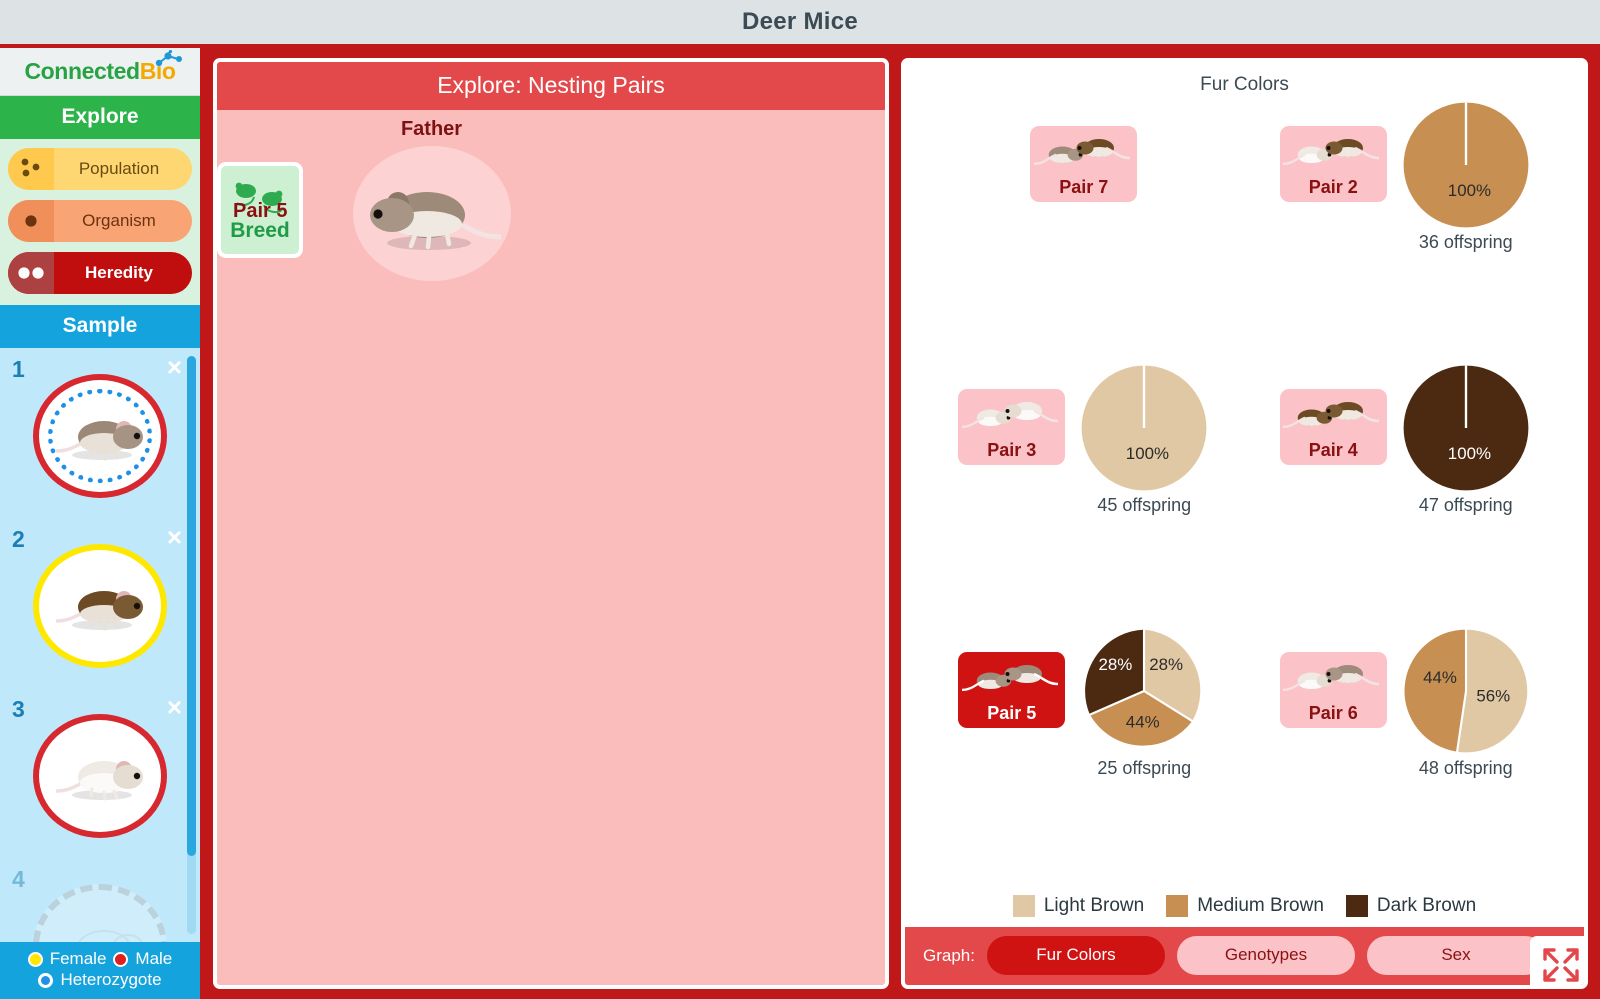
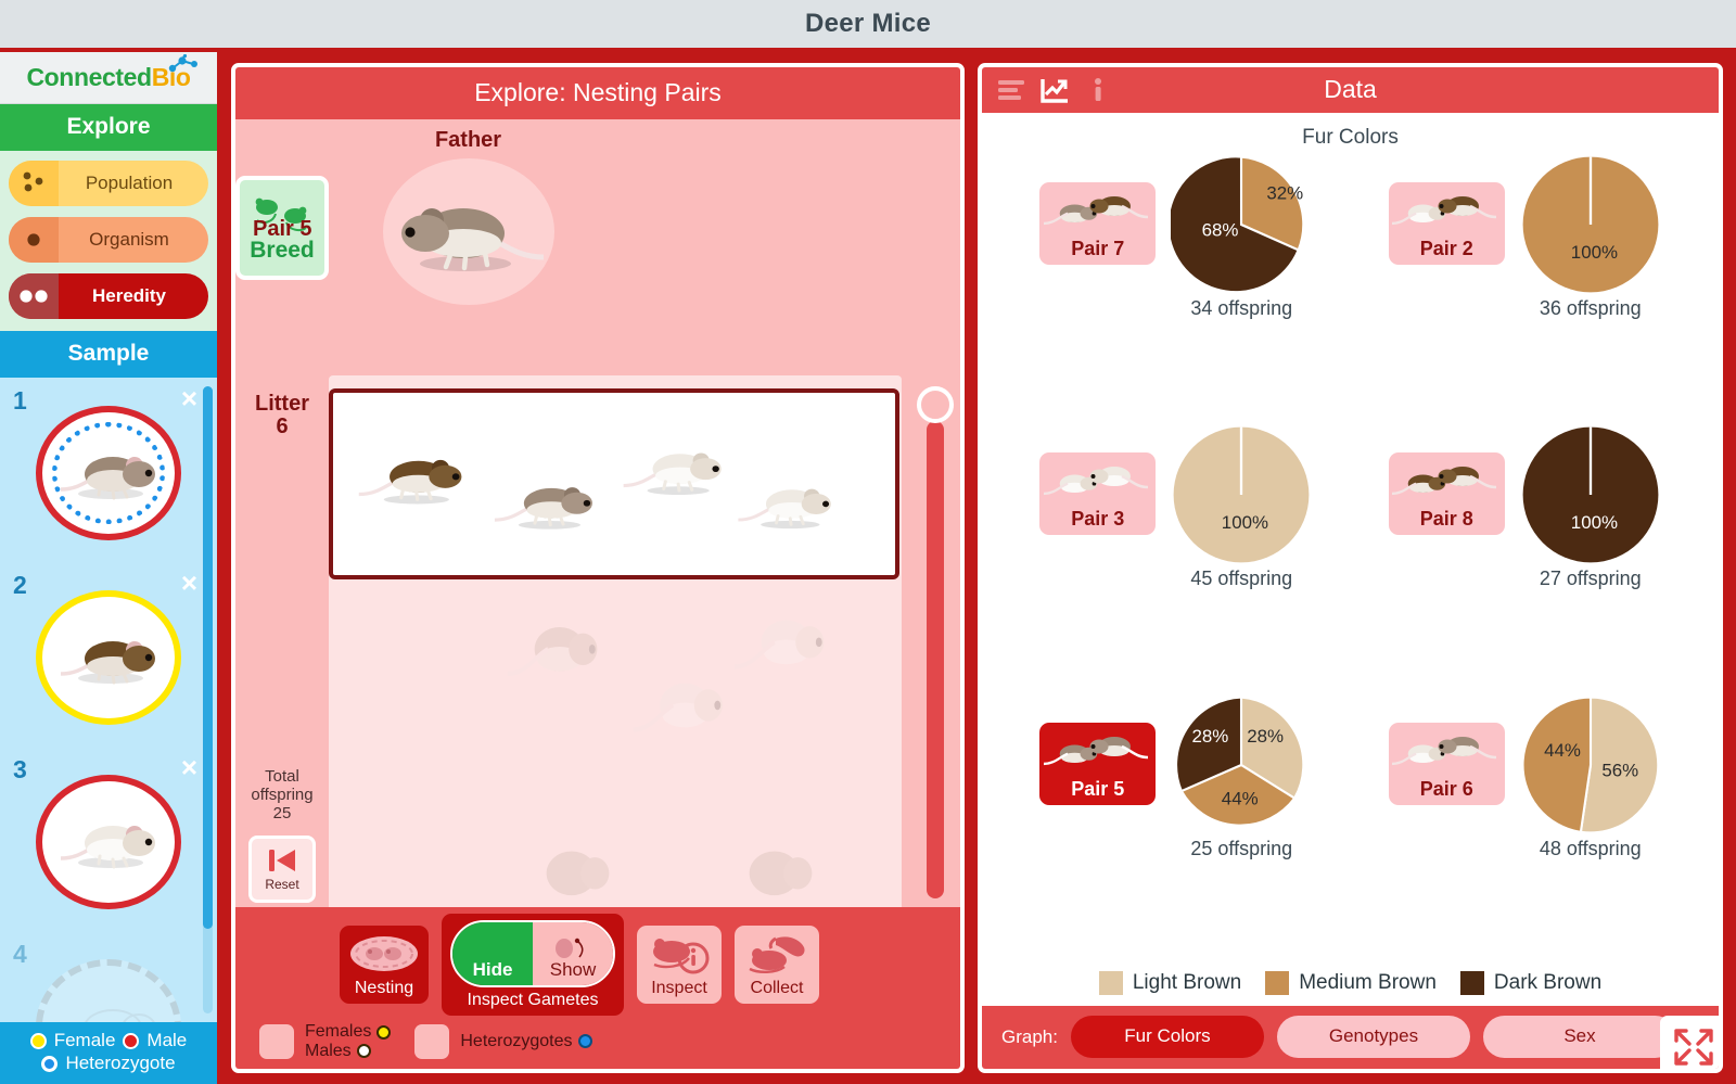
  Deer Mice
  ConnectedBio
  Explore
  Population
  Organism
  Heredity
  Sample
  1
  ×
  2
  ×
  3
  ×
  4
  Female
  Male
  Heterozygote
  Explore: Nesting Pairs
  Pair 5
  Breed
  Father
+ Litter
+ 6
+ Total
+ offspring
+ 25
+ Reset
+ Nesting
+ Hide
+ Show
+ Inspect Gametes
+ Inspect
+ Collect
+ Females
+ Males
+ Heterozygotes
+ Data
  Fur Colors
  Pair 7
+ 32%
+ 68%
+ 34 offspring
  Pair 2
  100%
  36 offspring
  Pair 3
  100%
  45 offspring
- Pair 4
+ Pair 8
  100%
- 47 offspring
+ 27 offspring
  Pair 5
  28%
  44%
  28%
  25 offspring
  Pair 6
  56%
  44%
  48 offspring
  Light Brown
  Medium Brown
  Dark Brown
  Graph:
  Fur Colors
  Genotypes
  Sex
